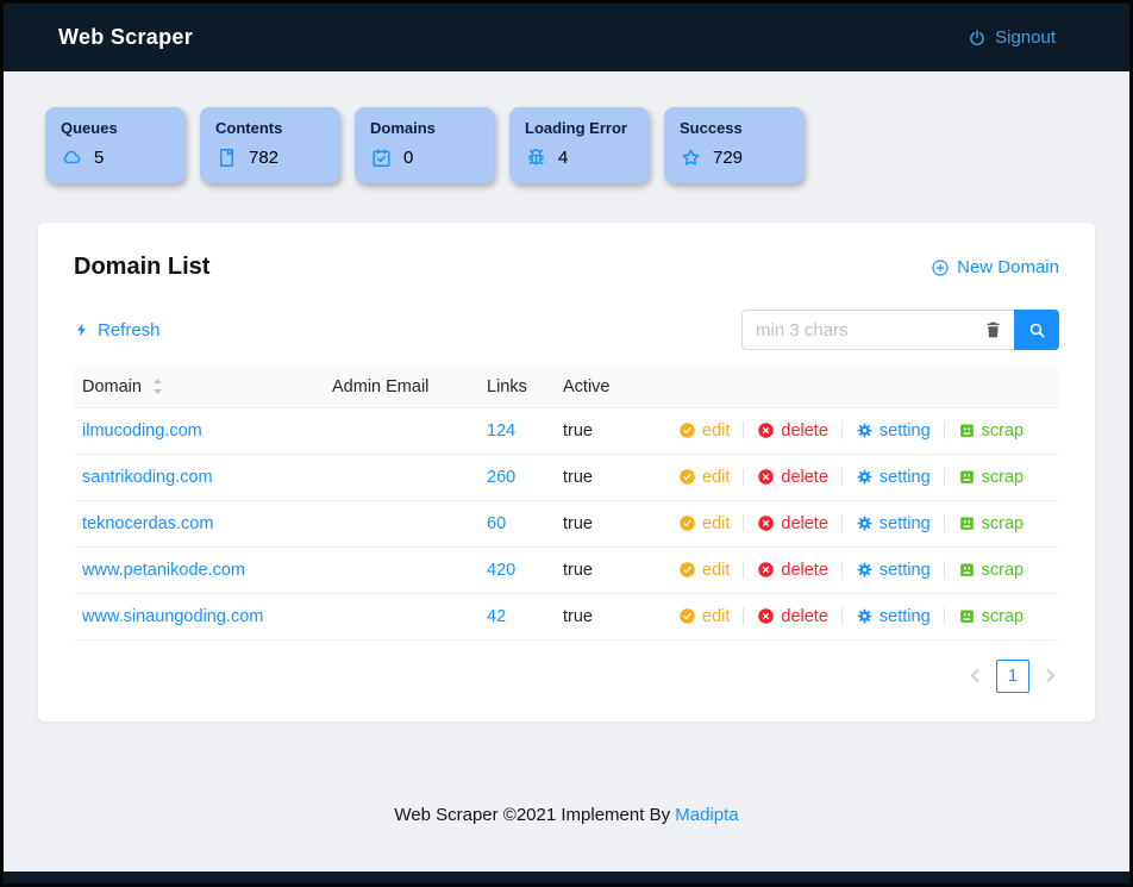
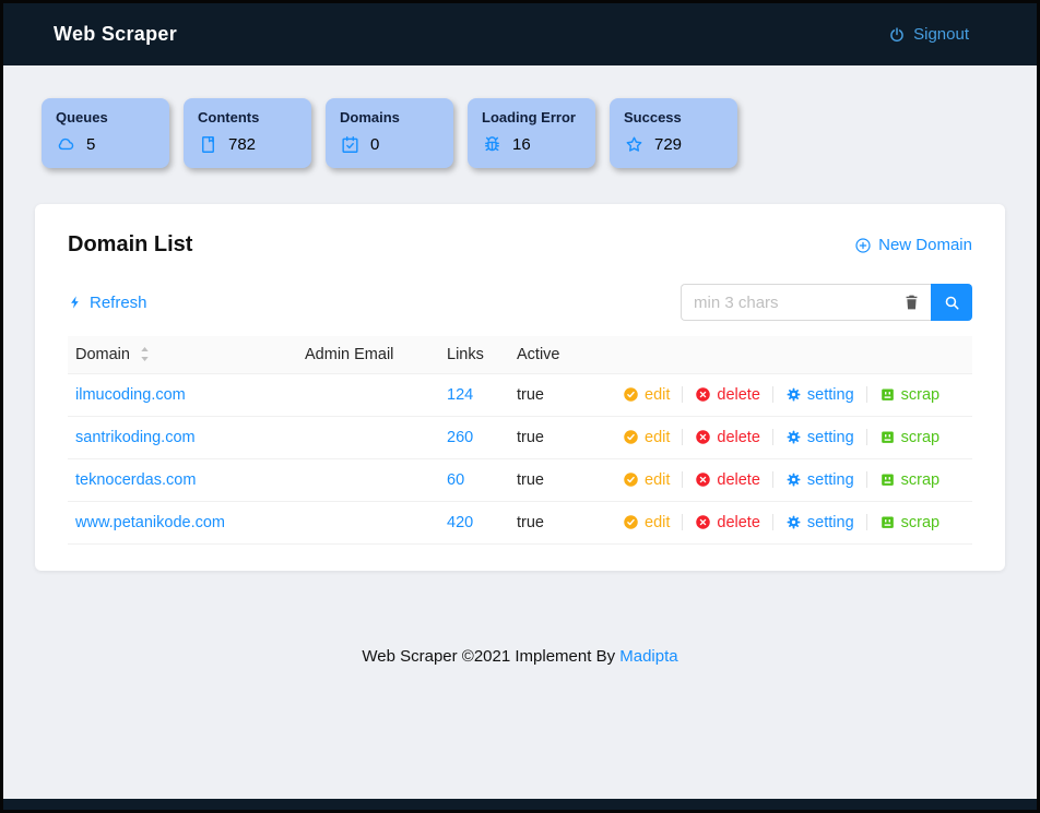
  Web Scraper
  Signout
  Queues
  5
  Contents
  782
  Domains
  0
  Loading Error
- 4
+ 16
  Success
  729
  Domain List
  New Domain
  Refresh
  min 3 chars
  Domain	Admin Email	Links	Active
  ilmucoding.com		124	true	edit delete setting scrap
  santrikoding.com		260	true	edit delete setting scrap
  teknocerdas.com		60	true	edit delete setting scrap
  www.petanikode.com		420	true	edit delete setting scrap
- www.sinaungoding.com		42	true	edit delete setting scrap
- 1
  Web Scraper ©2021 Implement By Madipta
